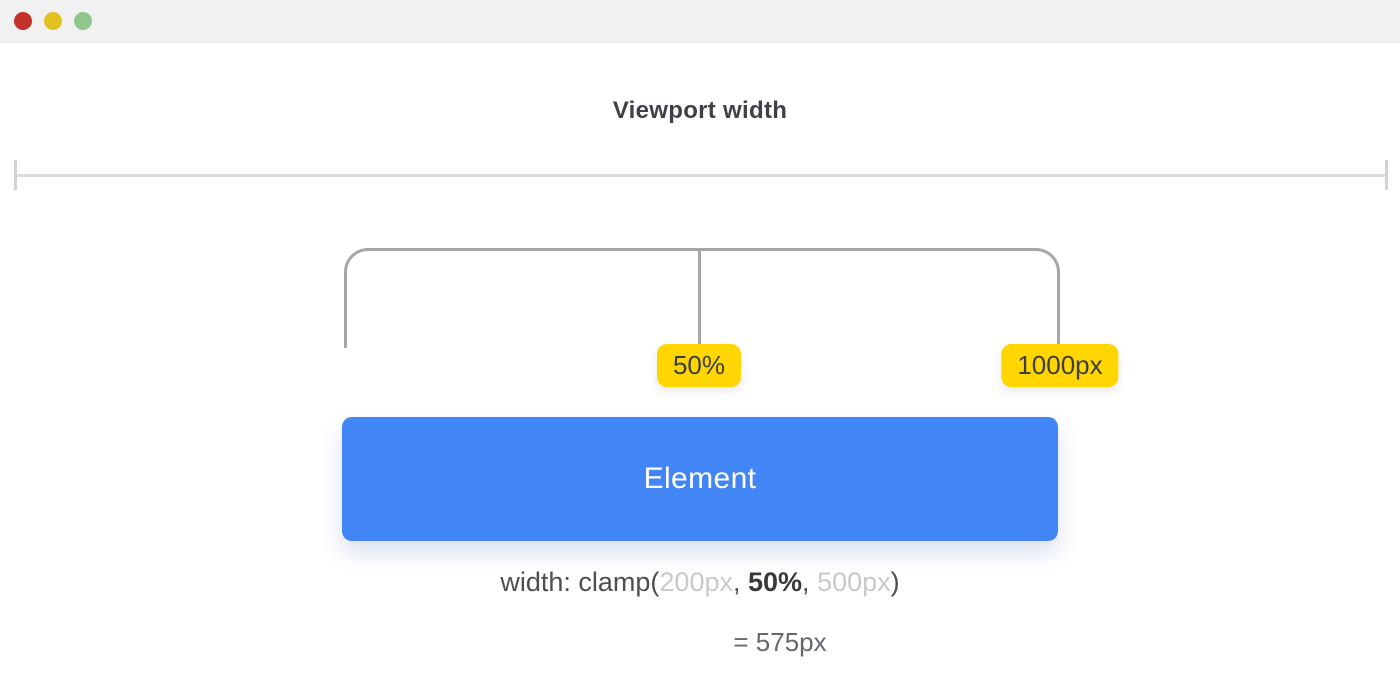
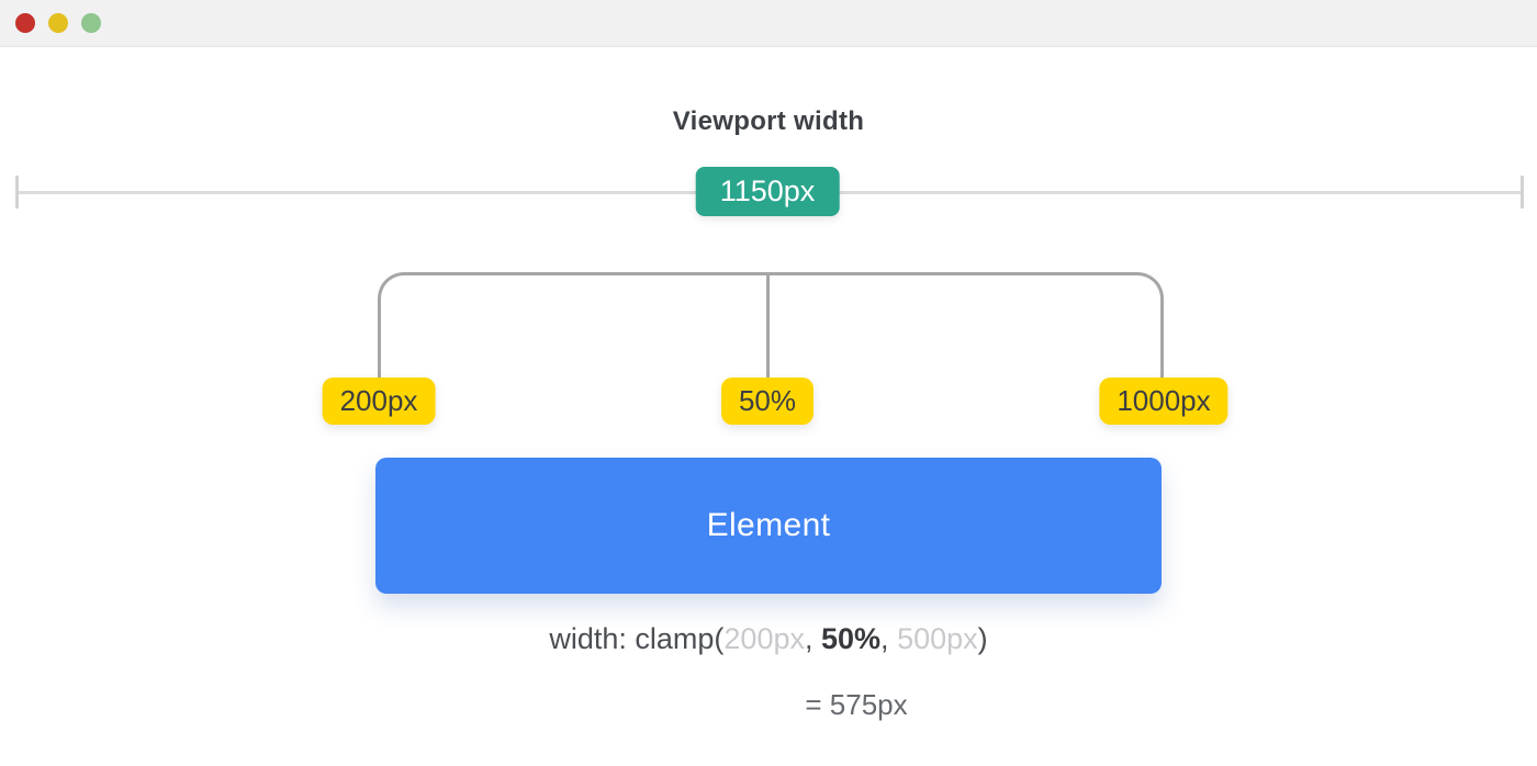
  Viewport width
+ 1150px
+ 200px
  50%
  1000px
  Element
  width: clamp(200px, 50%, 500px)
  = 575px
